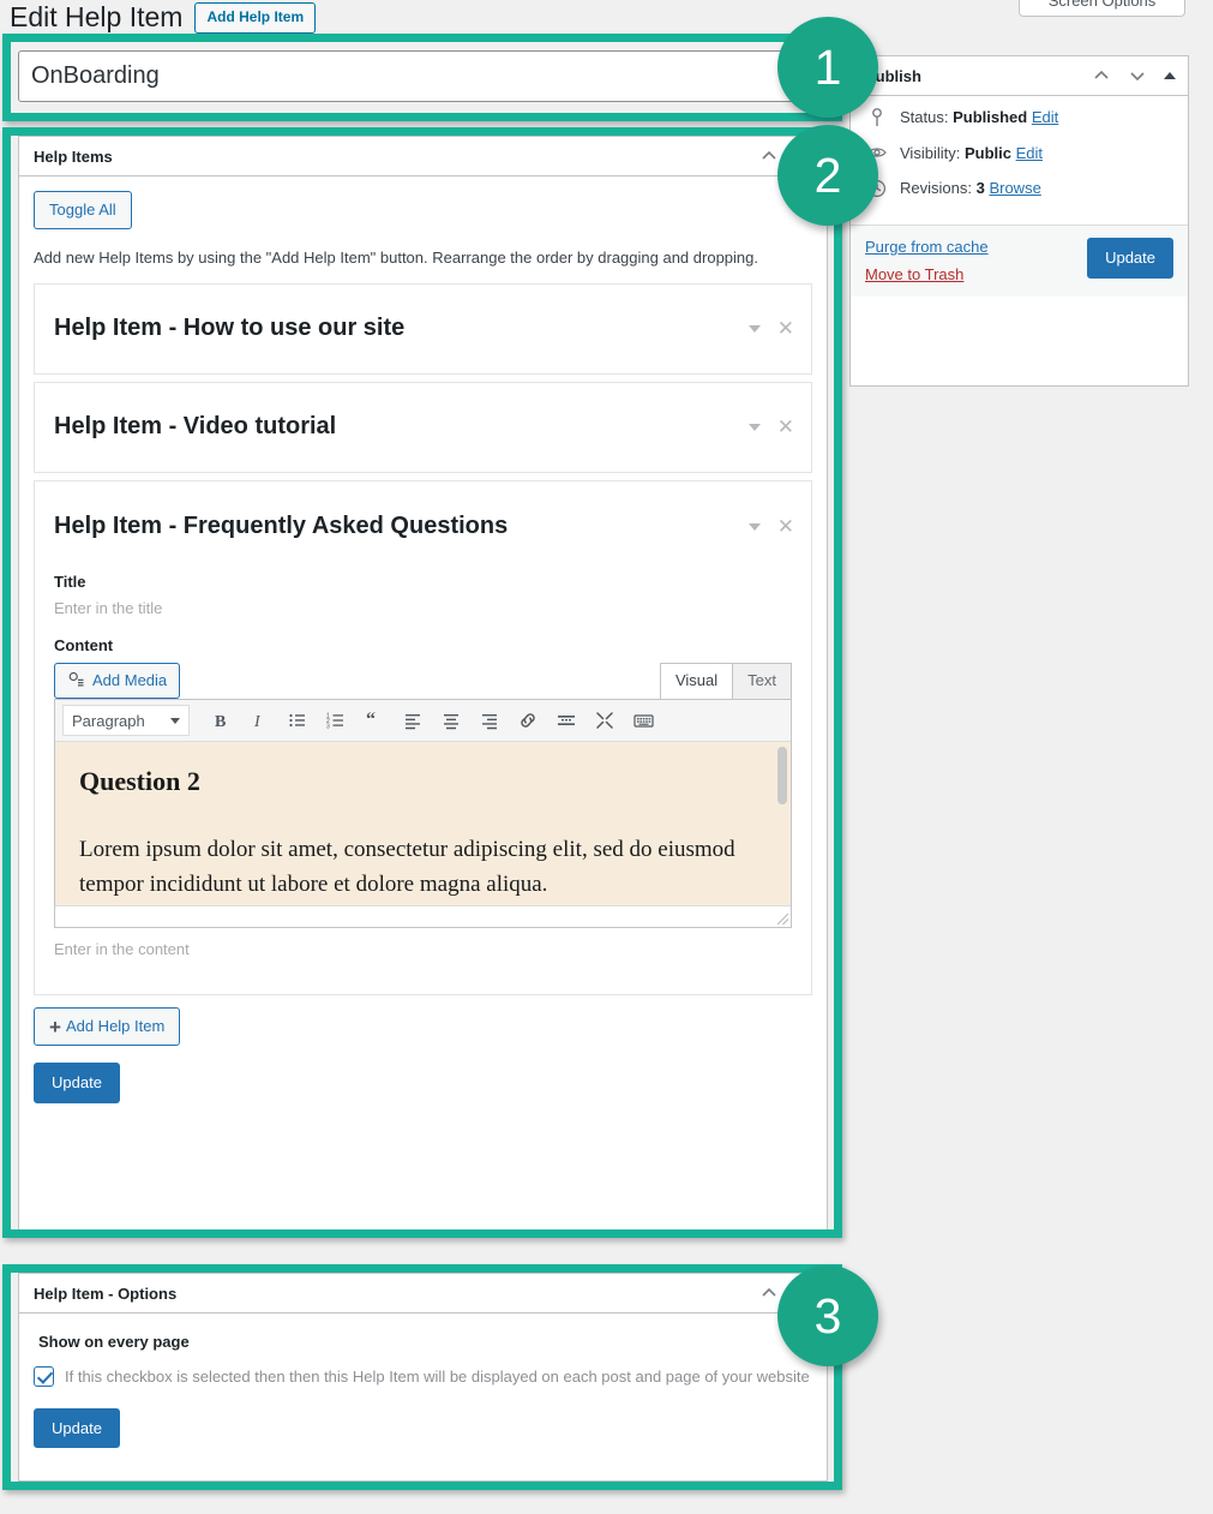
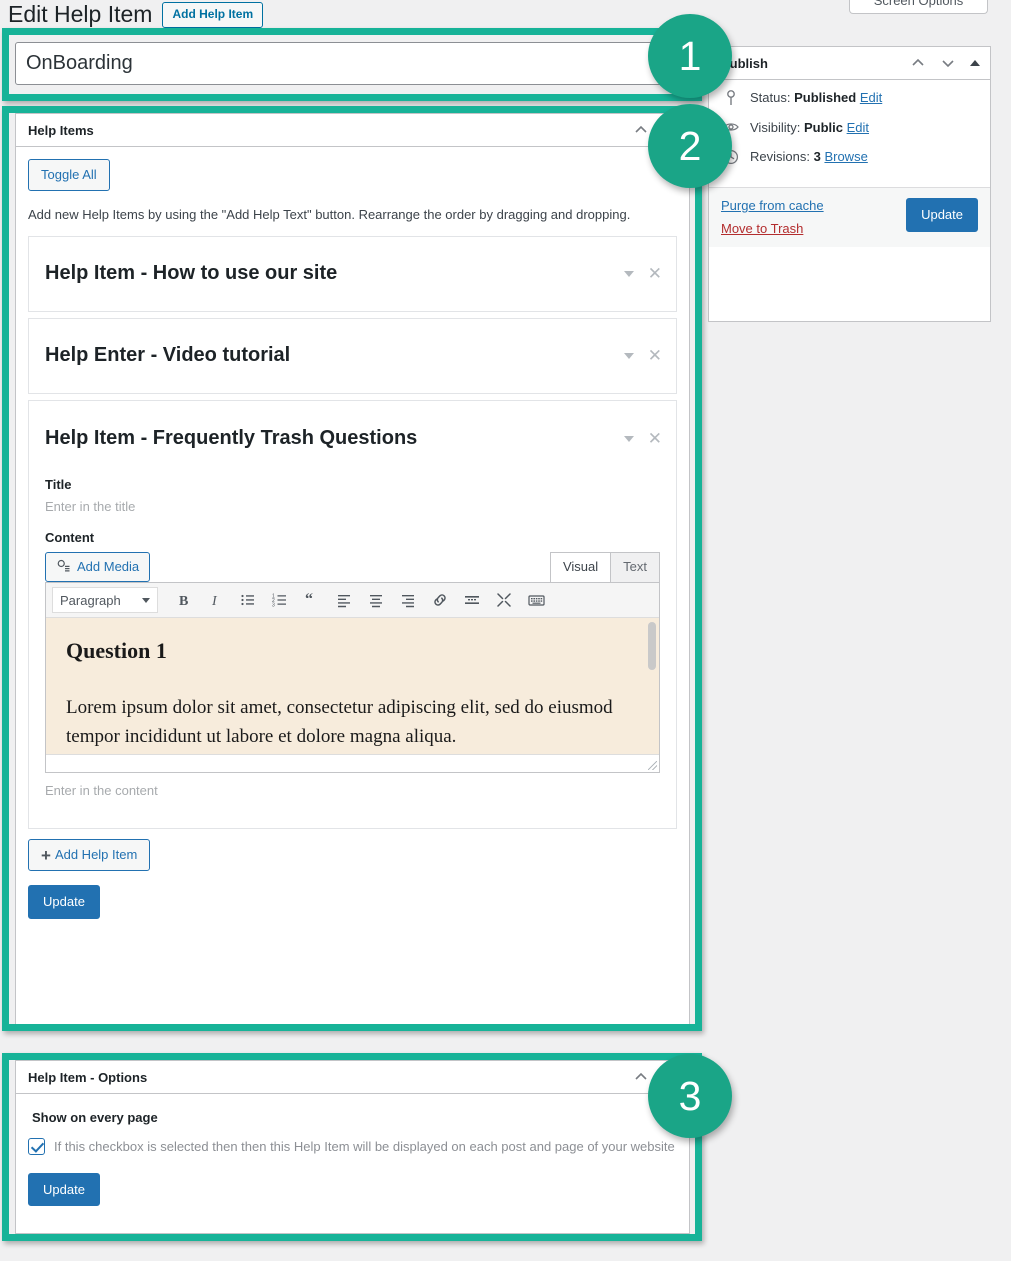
  Screen Options
  Edit Help Item
  Add Help Item
  OnBoarding
  Help Items
  Toggle All
- Add new Help Items by using the "Add Help Item" button. Rearrange the order by dragging and dropping.
+ Add new Help Items by using the "Add Help Text" button. Rearrange the order by dragging and dropping.
  Help Item - How to use our site
  ✕
- Help Item - Video tutorial
+ Help Enter - Video tutorial
  ✕
- Help Item - Frequently Asked Questions
+ Help Item - Frequently Trash Questions
  ✕
  Title
  Enter in the title
  Content
  Add Media
  Visual
  Text
  Paragraph
  B
  I
  “
- Question 2
+ Question 1
  Lorem ipsum dolor sit amet, consectetur adipiscing elit, sed do eiusmod tempor incididunt ut labore et dolore magna aliqua.
  Enter in the content
  +
  Add Help Item
  Update
  Help Item - Options
  Show on every page
  If this checkbox is selected then then this Help Item will be displayed on each post and page of your website
  Update
  ublish
  Status: Published Edit
  Visibility: Public Edit
  Revisions: 3 Browse
  Purge from cache
  Move to Trash
  Update
  1
  2
  3
